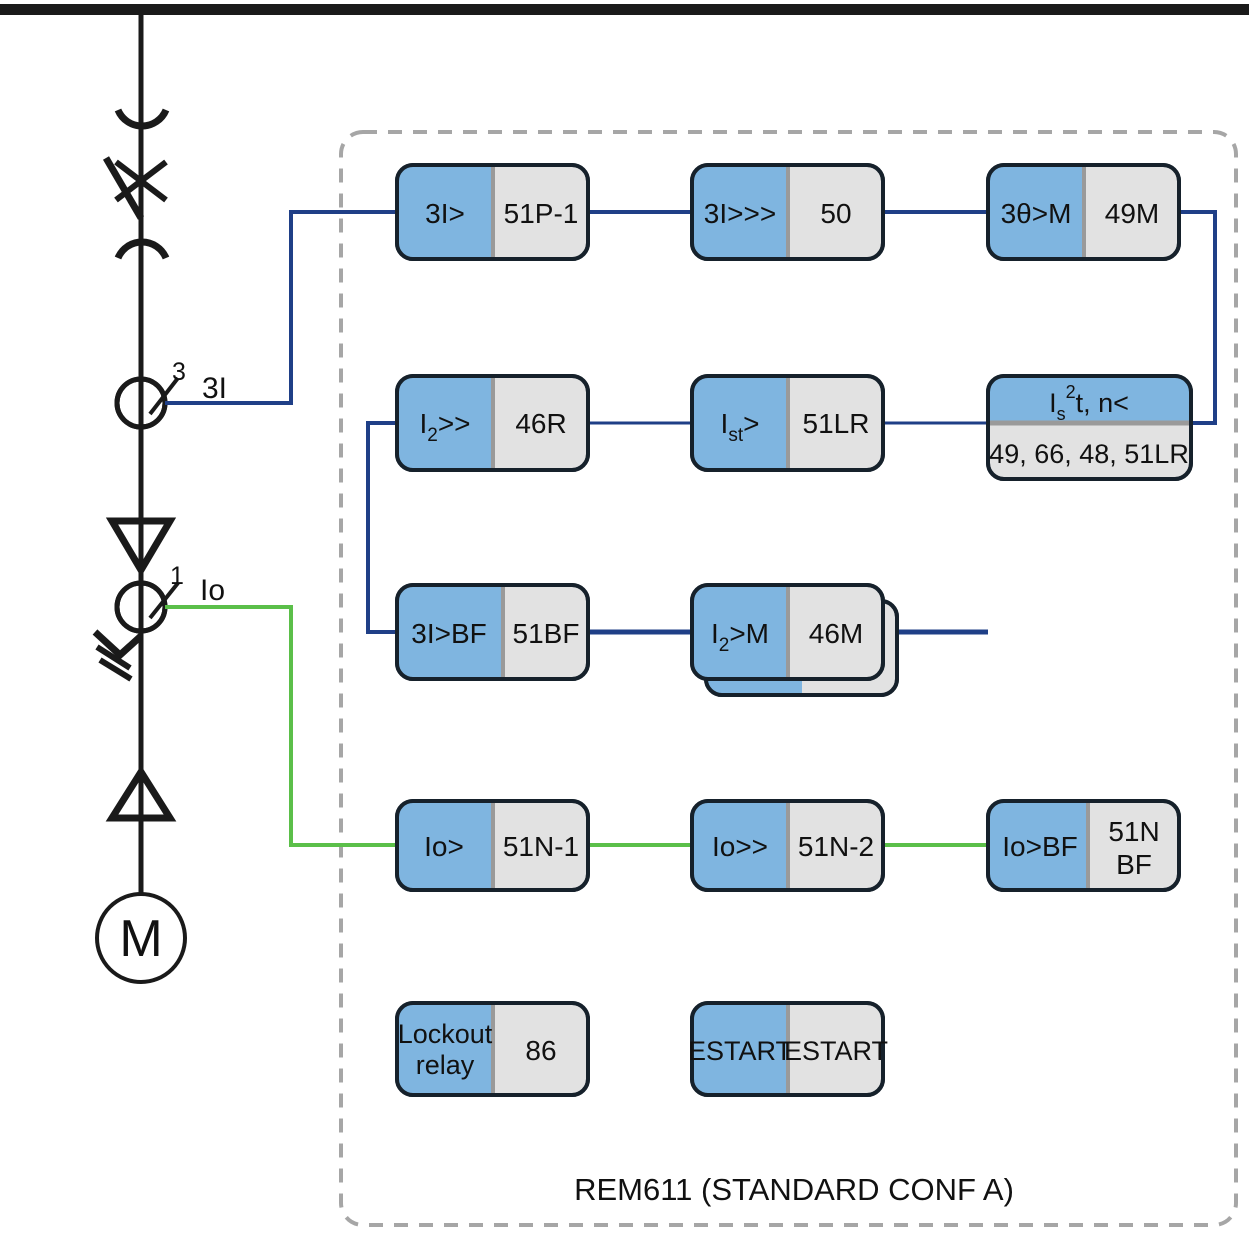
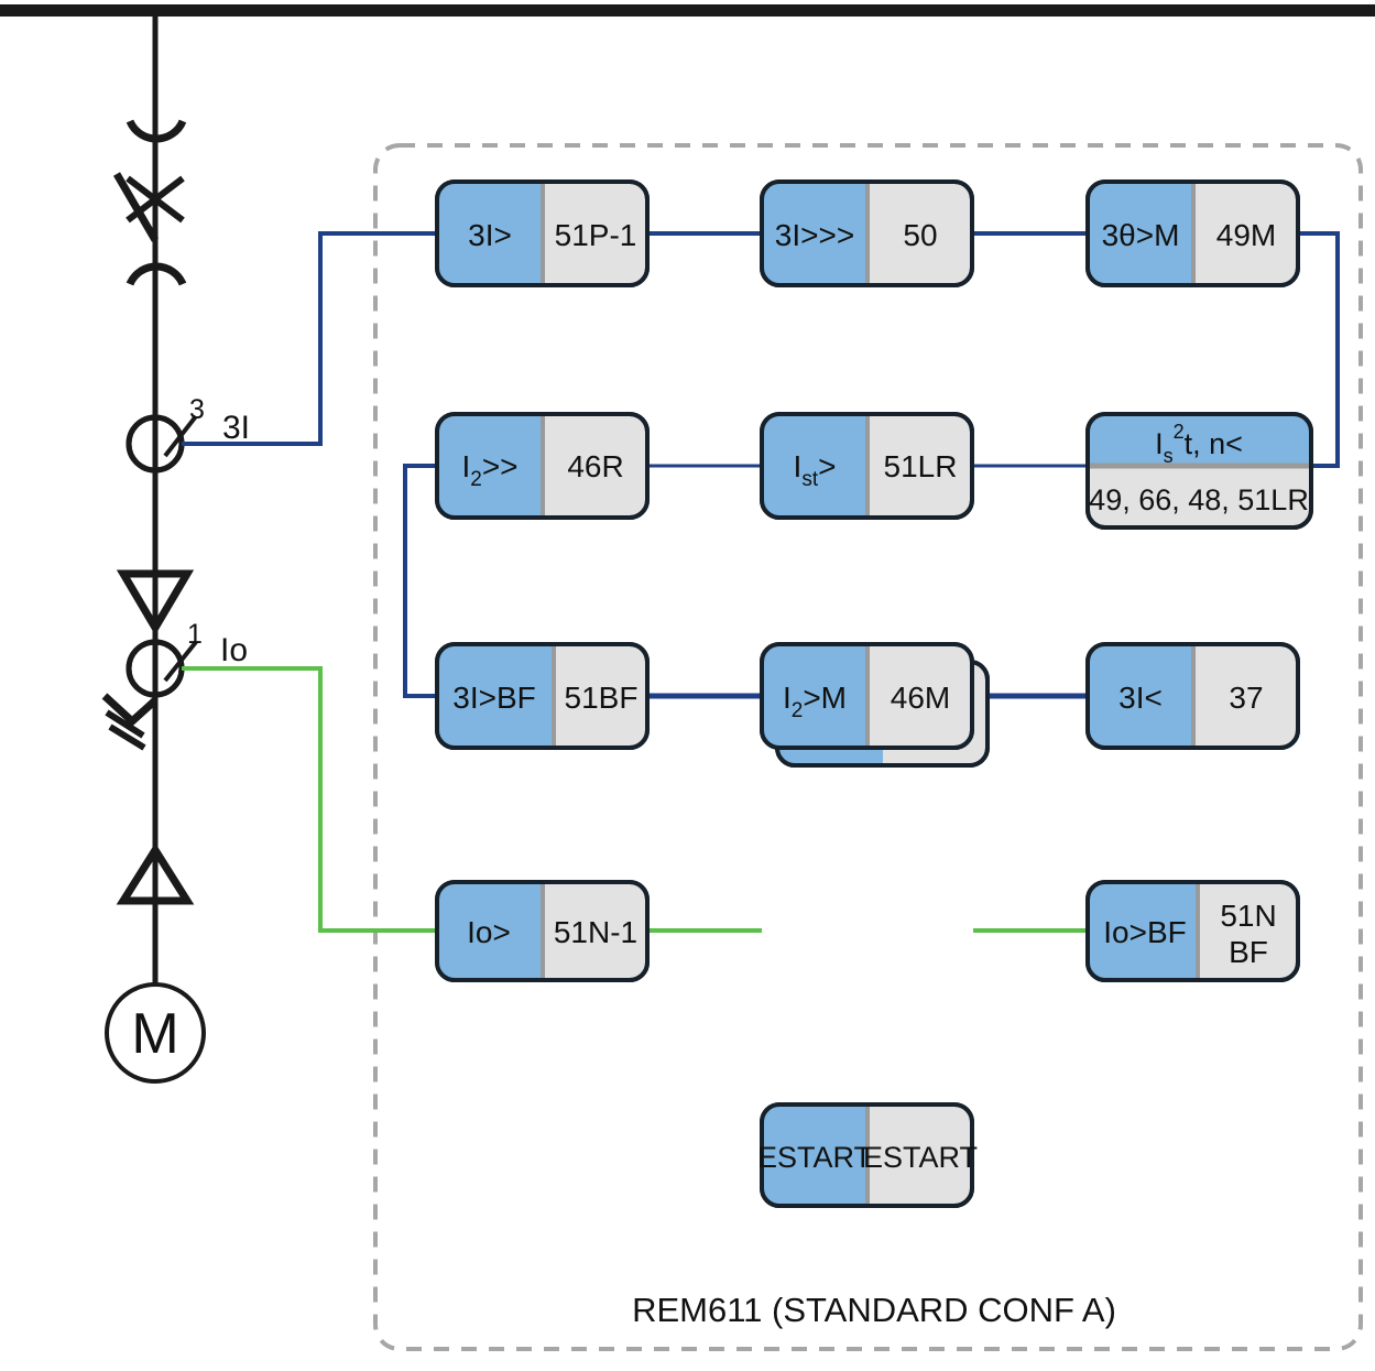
  3
  1
  M
  3I
  Io
  3I>
  51P-1
  3I>>>
  50
  3θ>M
  49M
  I2 >>
  46R
  Ist >
  51LR
  Is 2 t, n<
  49, 66, 48, 51LR
  3I>BF
  51BF
  I2 >M
  46M
+ 3I<
+ 37
  Io>
  51N-1
- Io>>
- 51N-2
  Io>BF
  51N
  BF
- Lockout
- relay
- 86
  ESTART
  ESTART
  REM611 (STANDARD CONF A)
